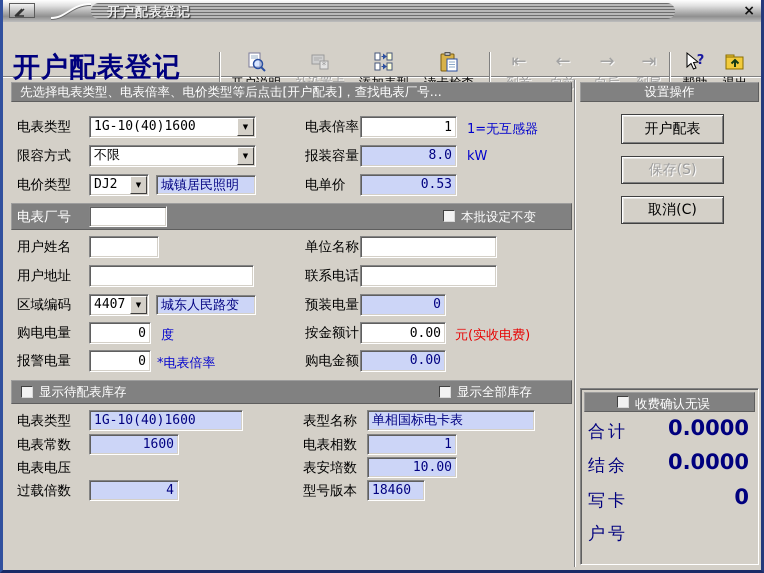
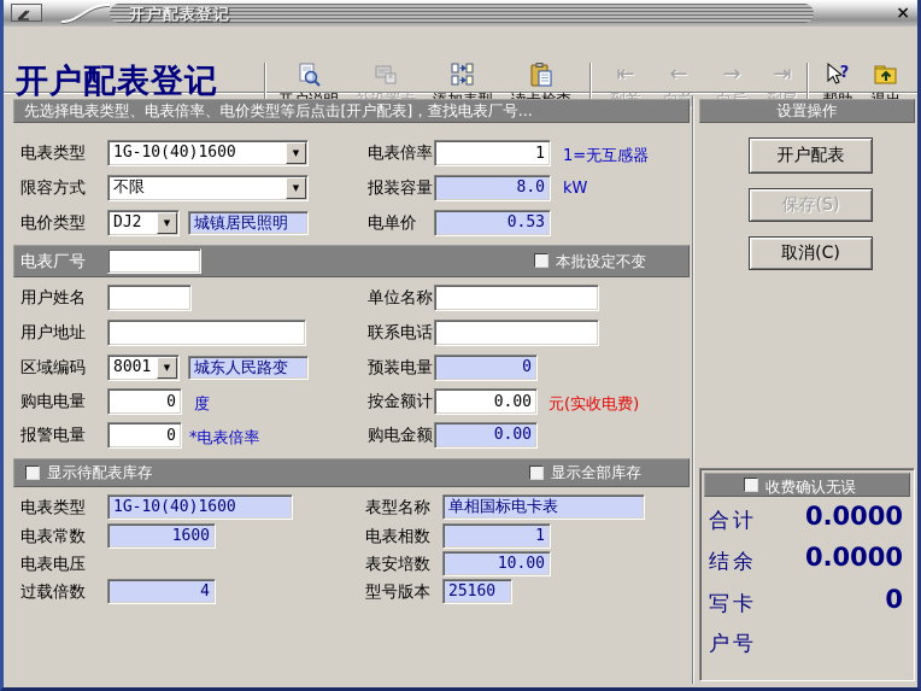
  开户配表登记
  ×
  开户配表登记
  *
  ⇤
  ←
  →
  ⇥
  ?
  先选择电表类型、电表倍率、电价类型等后点击[开户配表]，查找电表厂号...
  设置操作
  电表类型
  1G-10(40)1600
  ▼
  电表倍率
  1
  1=无互感器
  限容方式
  不限
  ▼
  报装容量
  8.0
  kW
  电价类型
  DJ2
  ▼
  城镇居民照明
  电单价
  0.53
  电表厂号
  本批设定不变
  用户姓名
  单位名称
  用户地址
  联系电话
  区域编码
- 4407
+ 8001
  ▼
  城东人民路变
  预装电量
  0
  购电电量
  0
  度
  按金额计
  0.00
  元(实收电费)
  报警电量
  0
  *电表倍率
  购电金额
  0.00
  显示待配表库存
  显示全部库存
  电表类型
  1G-10(40)1600
  表型名称
  单相国标电卡表
  电表常数
  1600
  电表相数
  1
  电表电压
  表安培数
  10.00
  过载倍数
  4
  型号版本
- 18460
+ 25160
  开户配表
  保存(S)
  取消(C)
  收费确认无误
  合计
  0.0000
  结余
  0.0000
  写卡
  0
  户号
